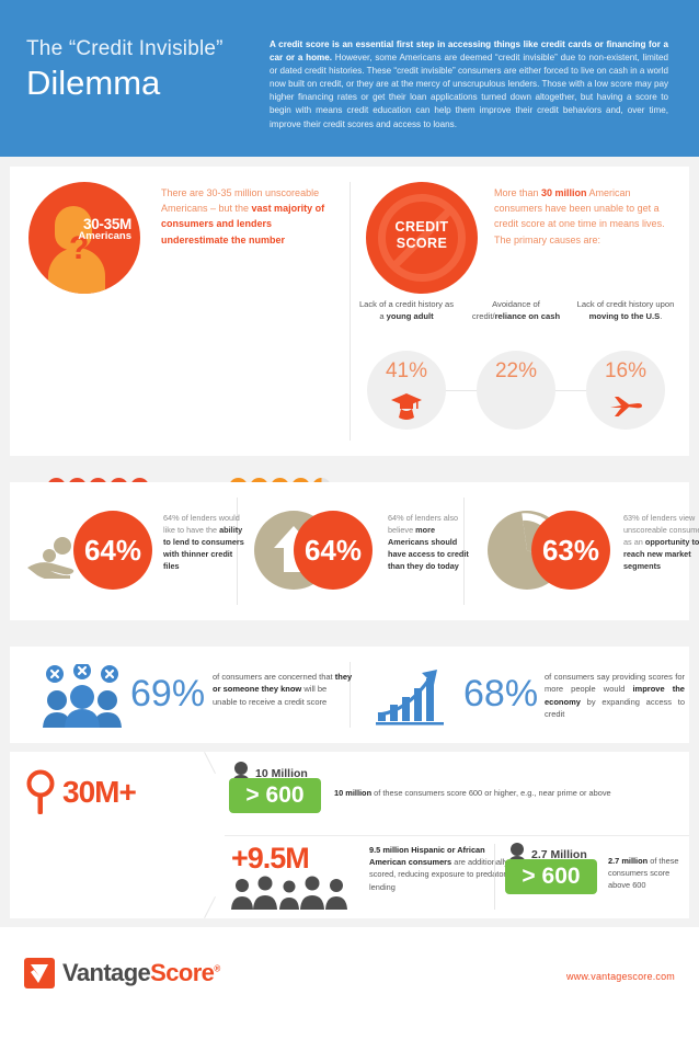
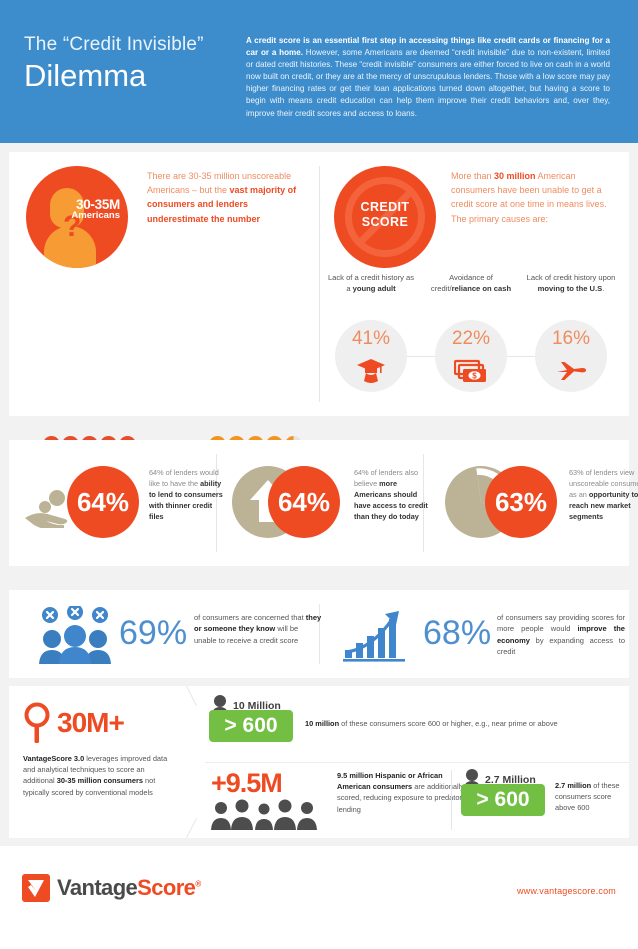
  The “Credit Invisible”
  Dilemma
- A credit score is an essential first step in accessing things like credit cards or financing for a car or a home. However, some Americans are deemed “credit invisible” due to non-existent, limited or dated credit histories. These “credit invisible” consumers are either forced to live on cash in a world now built on credit, or they are at the mercy of unscrupulous lenders. Those with a low score may pay higher financing rates or get their loan applications turned down altogether, but having a score to begin with means credit education can help them improve their credit behaviors and, over time, improve their credit scores and access to loans.
+ A credit score is an essential first step in accessing things like credit cards or financing for a car or a home. However, some Americans are deemed “credit invisible” due to non-existent, limited or dated credit histories. These “credit invisible” consumers are either forced to live on cash in a world now built on credit, or they are at the mercy of unscrupulous lenders. Those with a low score may pay higher financing rates or get their loan applications turned down altogether, but having a score to begin with means credit education can help them improve their credit behaviors and, over they, improve their credit scores and access to loans.
  ?
  30-35M
  Americans
  There are 30-35 million unscoreable Americans – but the vast majority of consumers and lenders underestimate the number
  CREDIT
  SCORE
  More than 30 million American consumers have been unable to get a credit score at one time in means lives. The primary causes are:
  Lack of a credit history as a young adult
  Avoidance of credit/reliance on cash
  Lack of credit history upon moving to the U.S.
  41%
  22%
+ $
  16%
  64%
  64% of lenders would like to have the ability to lend to consumers with thinner credit files
  64%
  64% of lenders also believe more Americans should have access to credit than they do today
  63%
  63% of lenders view unscoreable consum as an opportunity to reach new market segments
  69%
  of consumers are concerned that they or someone they know will be unable to receive a credit score
  68%
  of consumers say providing scores for more people would improve the economy by expanding access to credit
  30M+
+ VantageScore 3.0 leverages improved data and analytical techniques to score an additional 30-35 million consumers not typically scored by conventional models
  10 Million
  > 600
  10 million of these consumers score 600 or higher, e.g., near prime or above
  +9.5M
  9.5 million Hispanic or African American consumers are additioall scored, reducing exposure to predto lending
  2.7 Million
  > 600
  2.7 million of these consumers score above 600
  VantageScore®
  www.vantagescore.com
